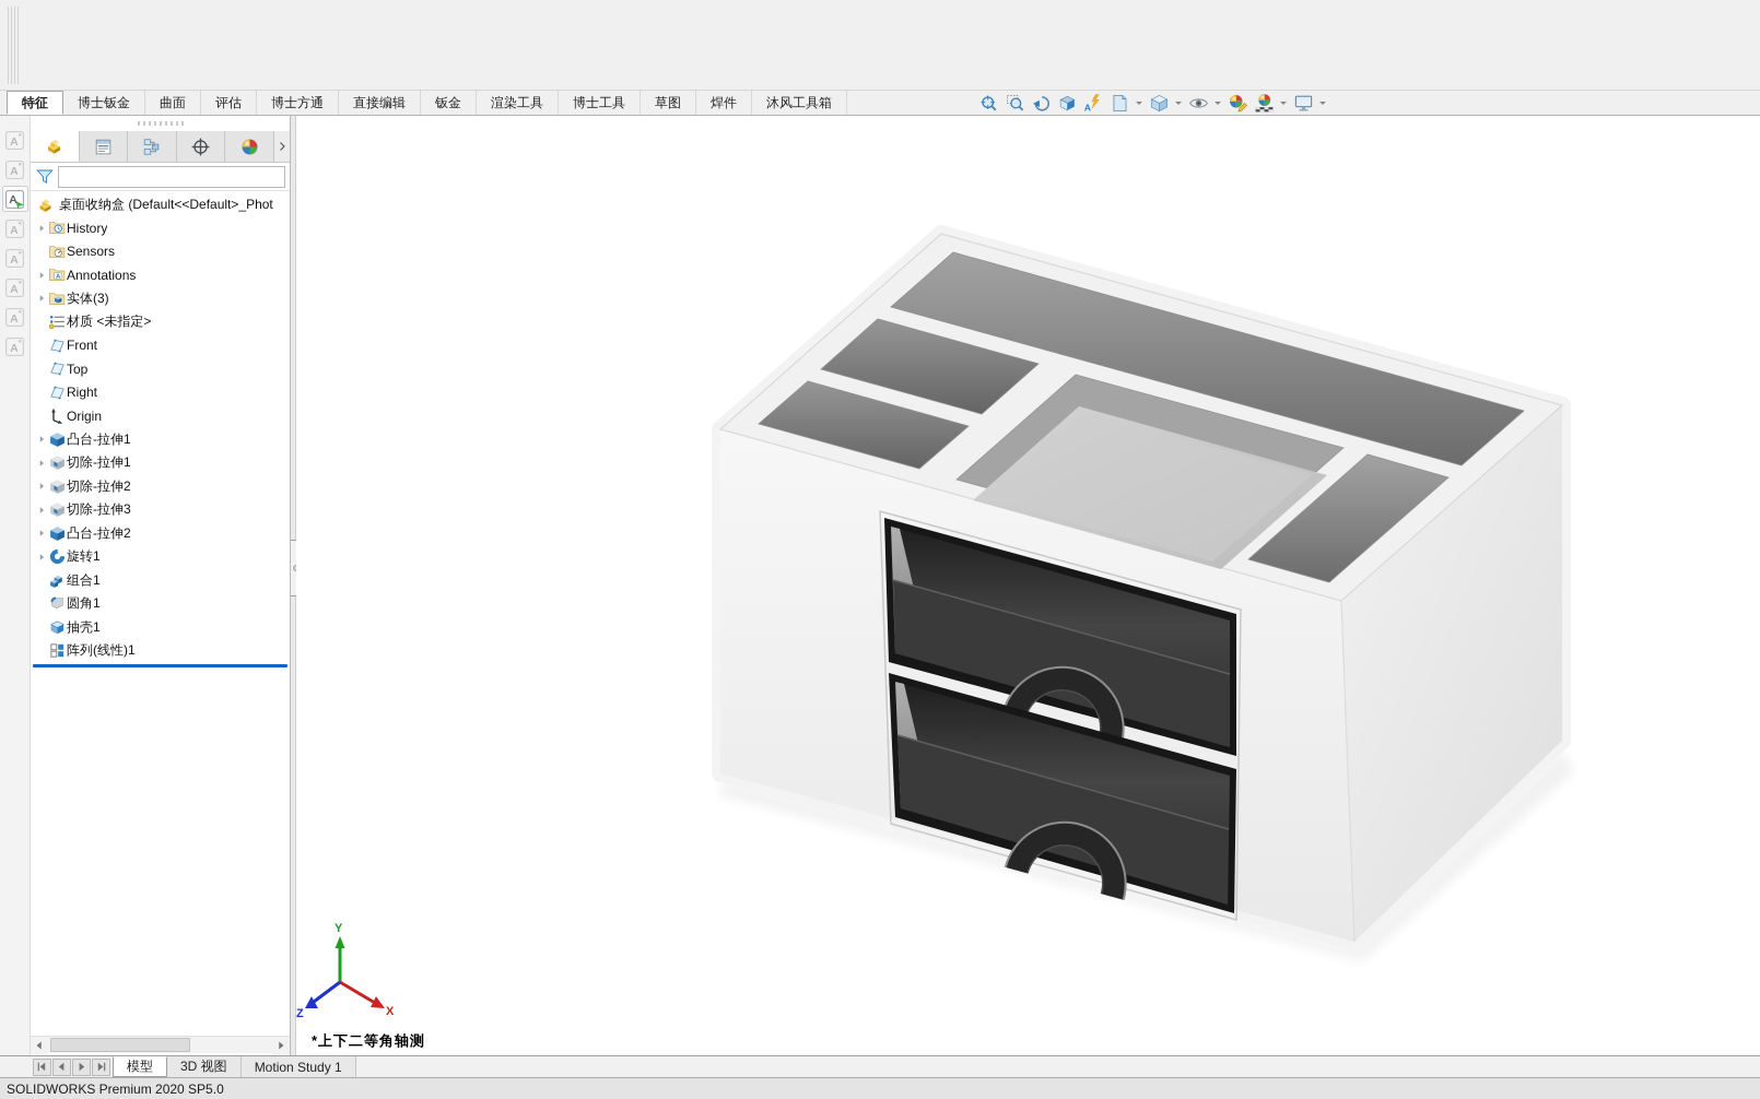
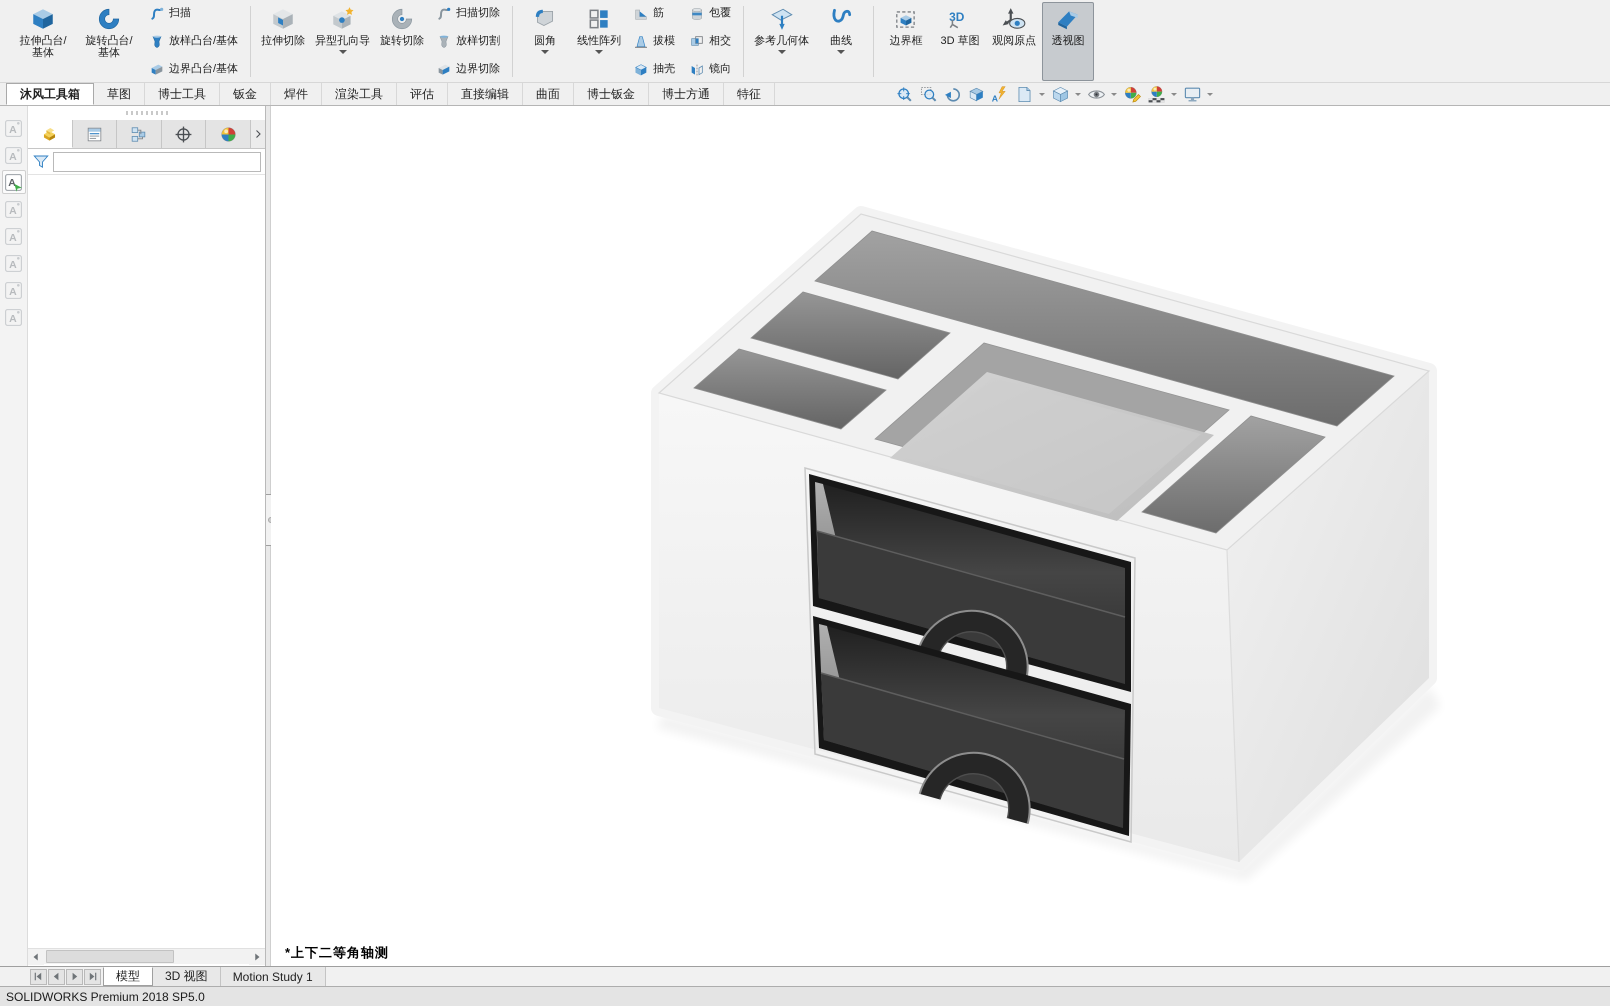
+ 拉伸凸台/基体
+ 旋转凸台/基体
+ 扫描
+ 放样凸台/基体
+ 边界凸台/基体
+ 拉伸切除
+ 异型孔向导
+ 旋转切除
+ 扫描切除
+ 放样切割
+ 边界切除
+ 圆角
+ 线性阵列
+ 筋
+ 拔模
+ 抽壳
+ 包覆
+ 相交
+ 镜向
+ 参考几何体
+ 曲线
+ 边界框
+ 3D 草图
+ 观阅原点
+ 透视图
- 特征
+ 沐风工具箱
- 博士钣金
+ 草图
- 曲面
+ 博士工具
- 评估
+ 钣金
- 博士方通
+ 焊件
- 直接编辑
+ 渲染工具
- 钣金
+ 评估
- 渲染工具
+ 直接编辑
- 博士工具
+ 曲面
- 草图
+ 博士钣金
- 焊件
+ 博士方通
- 沐风工具箱
+ 特征
- 桌面收纳盒 (Default<<Default>_Phot
- History
- Sensors
- Annotations
- 实体(3)
- 材质 <未指定>
- Front
- Top
- Right
- Origin
- 凸台-拉伸1
- 切除-拉伸1
- 切除-拉伸2
- 切除-拉伸3
- 凸台-拉伸2
- 旋转1
- 组合1
- 圆角1
- 抽壳1
- 阵列(线性)1
- Y
- X
- Z
  *上下二等角轴测
  模型
  3D 视图
  Motion Study 1
- SOLIDWORKS Premium 2020 SP5.0
+ SOLIDWORKS Premium 2018 SP5.0
